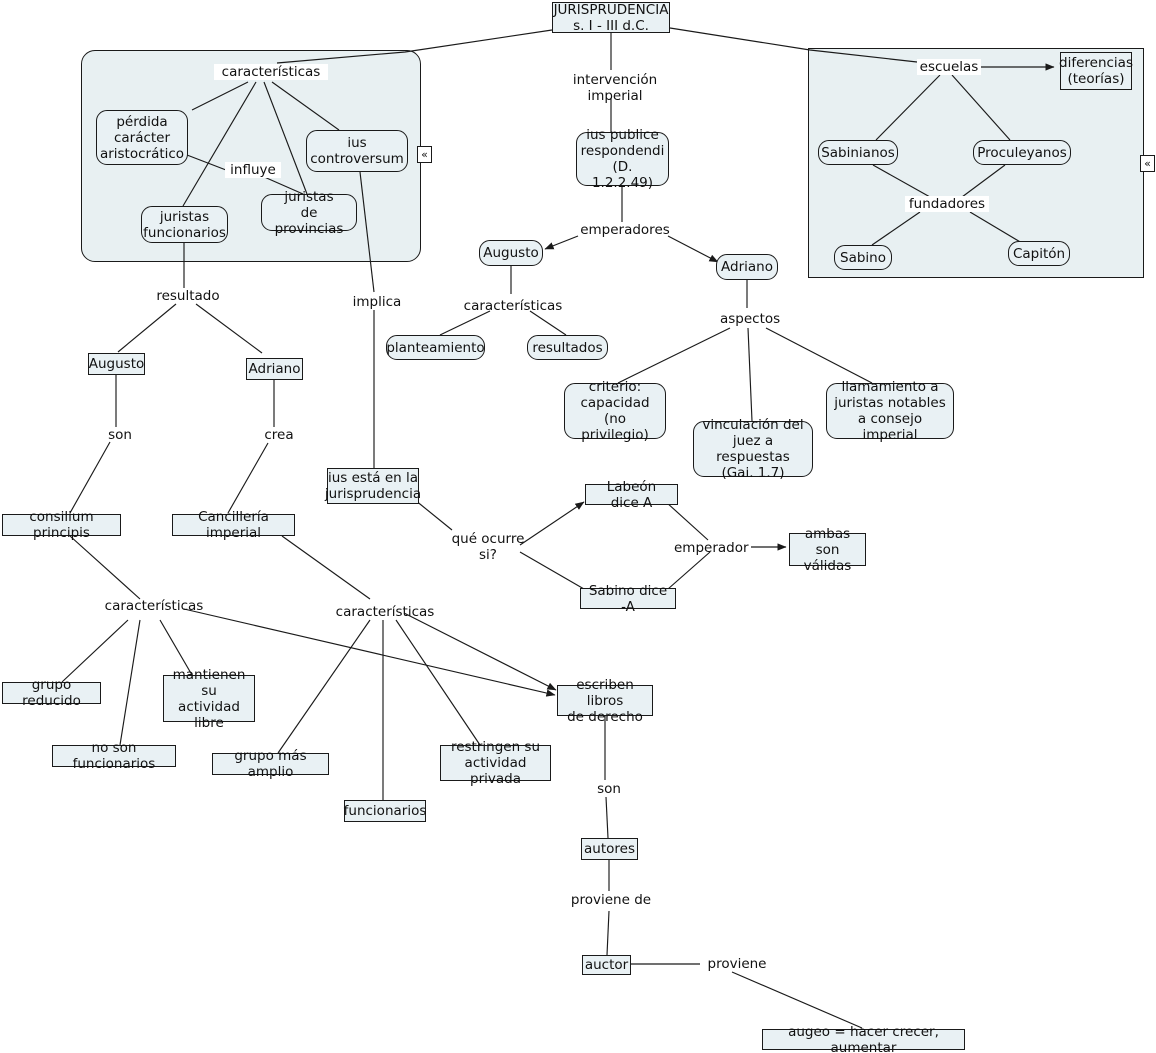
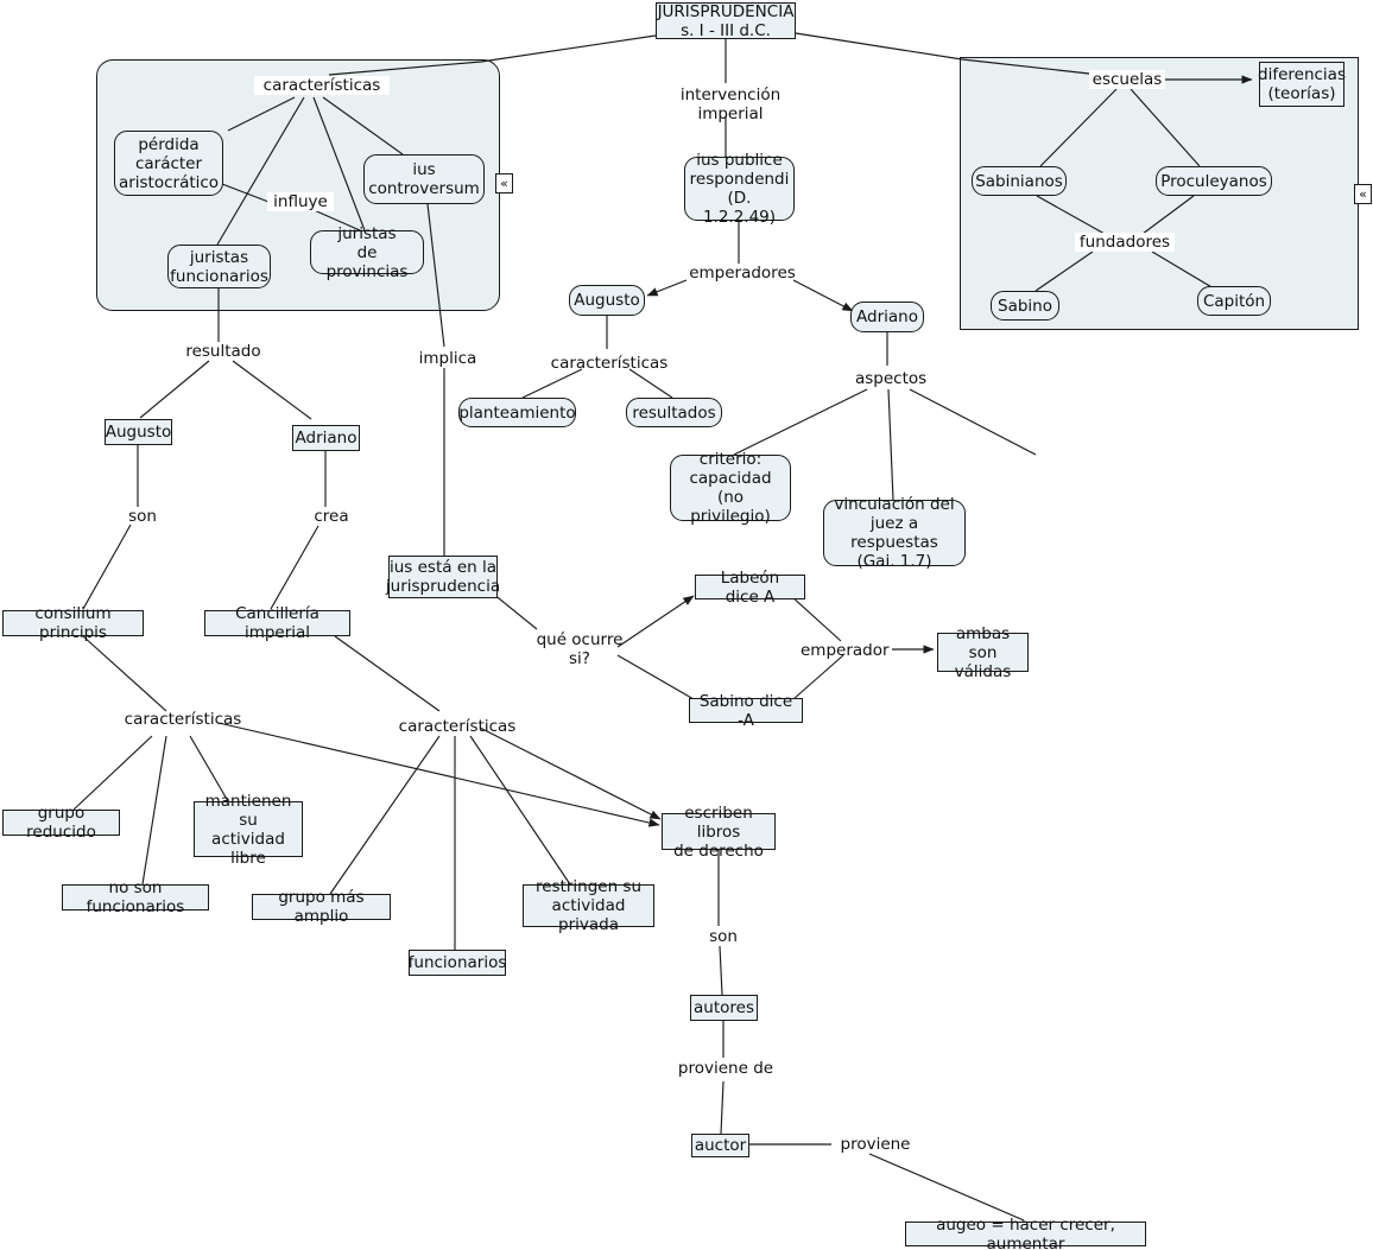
  características
  influye
  resultado
  implica
  intervención
  imperial
  emperadores
  características
  aspectos
  escuelas
  fundadores
  son
  crea
  qué ocurre si?
  emperador
  características
  características
  son
  proviene de
  proviene
  JURISPRUDENCIA
  s. I - III d.C.
  pérdida
  carácter
  aristocrático
  ius
  controversum
  juristas
  funcionarios
  juristas
  de provincias
  ius publice
  respondendi
  (D. 1.2.2.49)
  Augusto
  Adriano
  planteamiento
  resultados
  criterio:
  capacidad
  (no privilegio)
  vinculación del
  juez a respuestas
  (Gai. 1.7)
- llamamiento a
- juristas notables
- a consejo imperial
  diferencias
  (teorías)
  Sabinianos
  Proculeyanos
  Sabino
  Capitón
  Augusto
  Adriano
  consilium principis
  Cancillería imperial
  ius está en la
  jurisprudencia
  Labeón dice A
  Sabino dice -A
  ambas son
  válidas
  grupo reducido
  mantienen su
  actividad
  libre
  no son funcionarios
  grupo más amplio
  funcionarios
  restringen su
  actividad privada
  escriben libros
  de derecho
  autores
  auctor
  augeo = hacer crecer, aumentar
  «
  «
